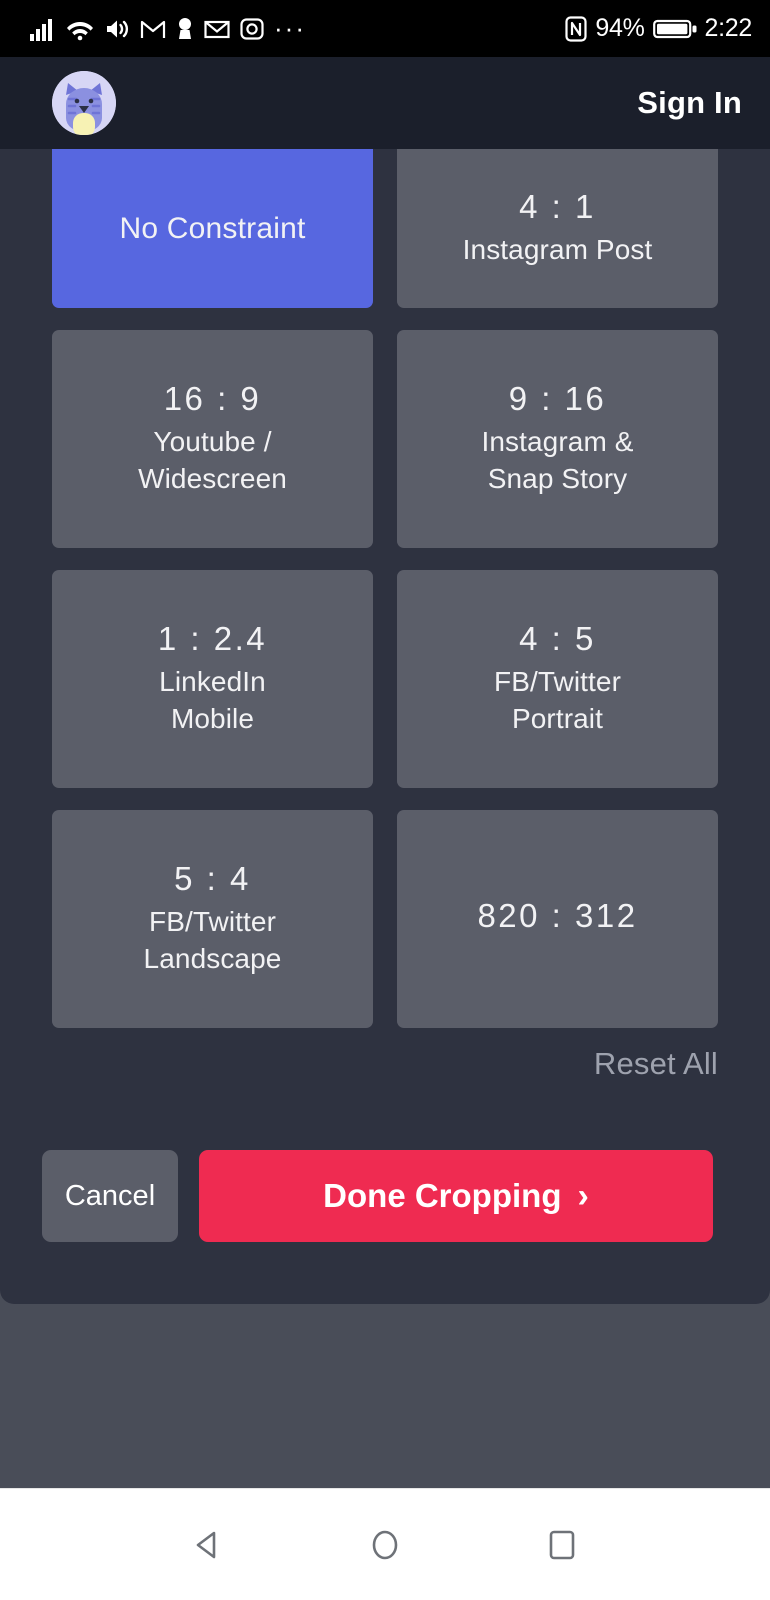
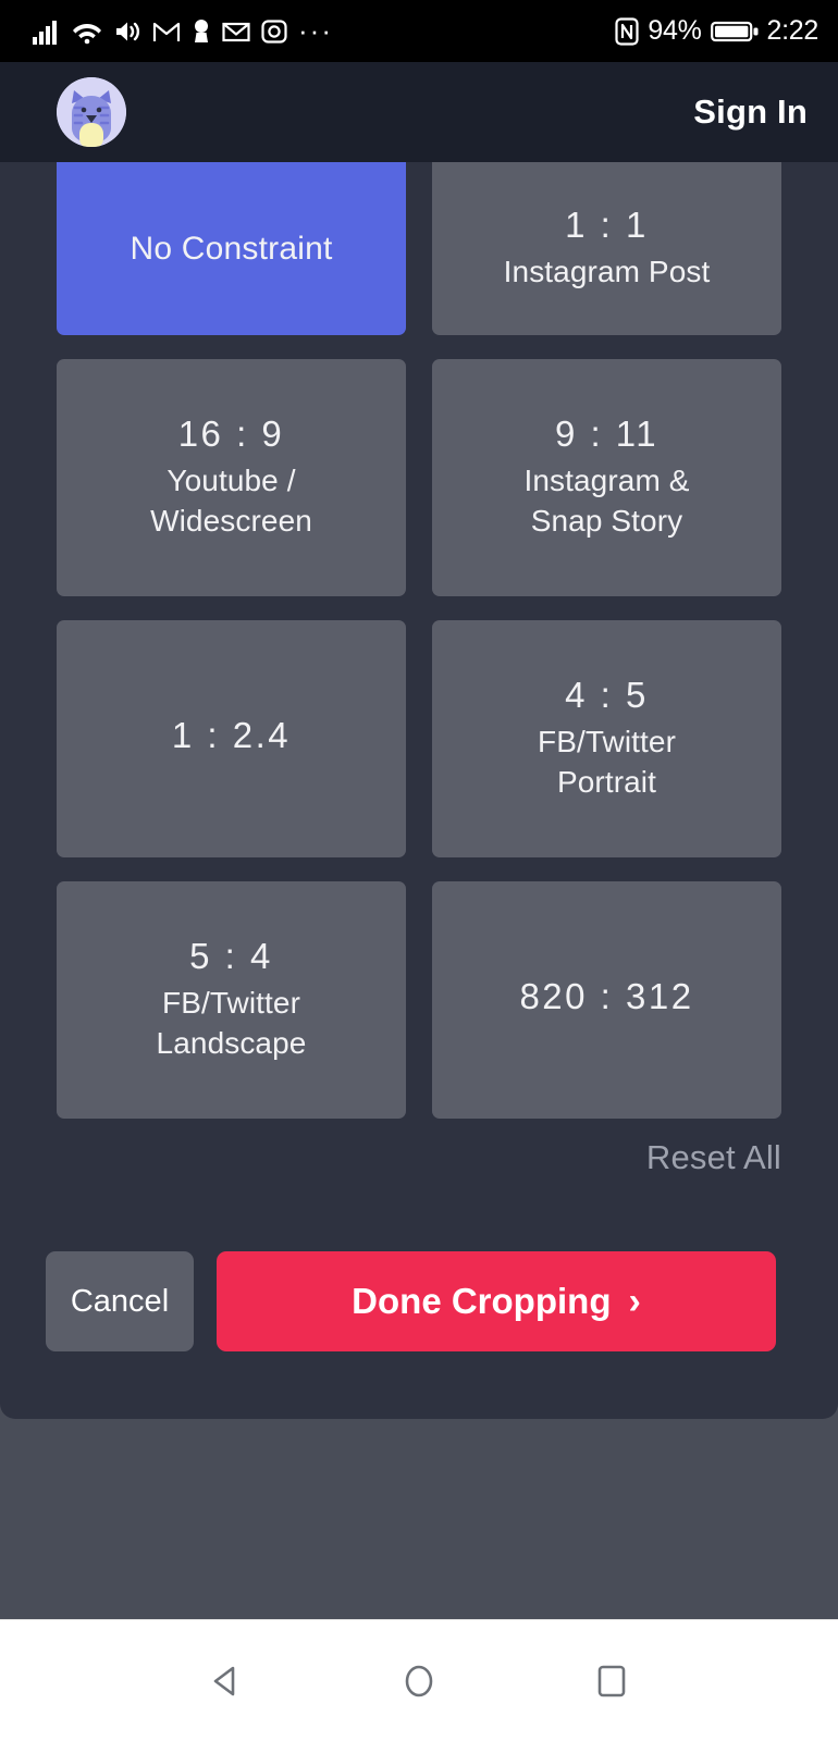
  ···
  94%
  2:22
  Sign In
  No Constraint
- 4 : 1
+ 1 : 1
  Instagram Post
  16 : 9
  Youtube /
  Widescreen
- 9 : 16
+ 9 : 11
  Instagram &
  Snap Story
  1 : 2.4
- LinkedIn
- Mobile
  4 : 5
  FB/Twitter
  Portrait
  5 : 4
  FB/Twitter
  Landscape
  820 : 312
  Reset All
  Cancel
  Done Cropping
  ›
